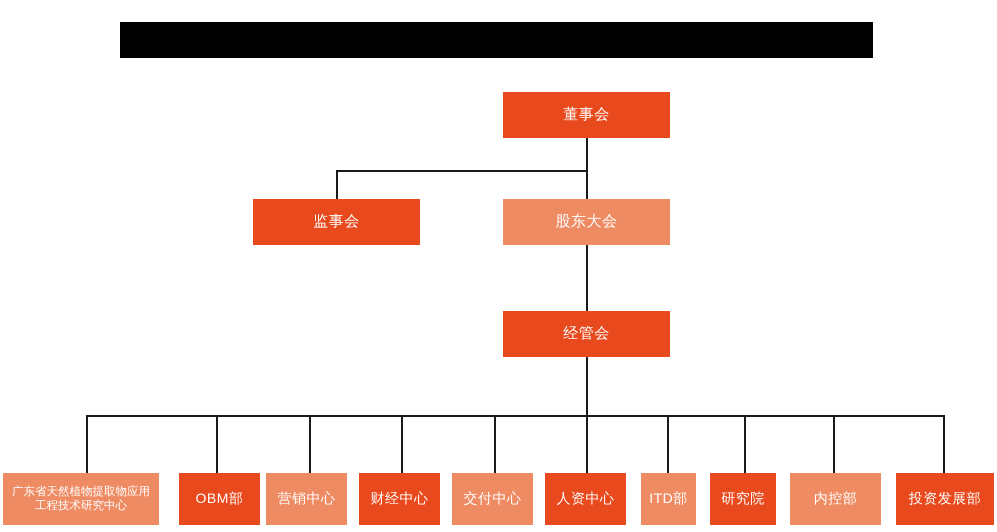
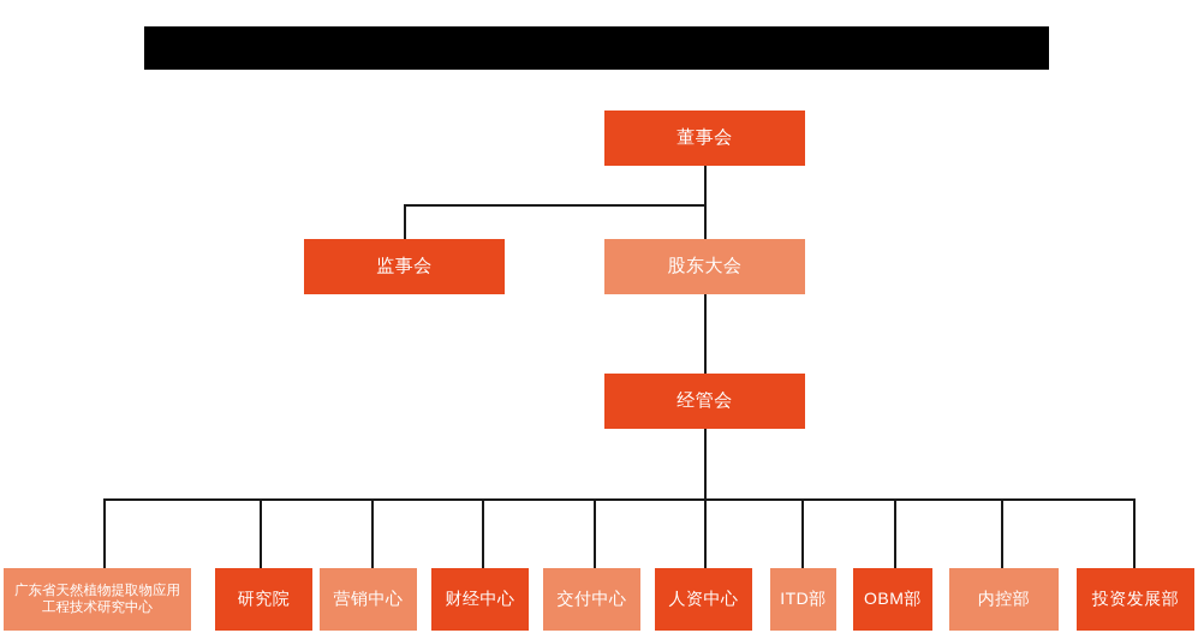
  董事会
  监事会
  股东大会
  经管会
  广东省天然植物提取物应用工程技术研究中心
- OBM部
+ 研究院
  营销中心
  财经中心
  交付中心
  人资中心
  ITD部
- 研究院
+ OBM部
  内控部
  投资发展部
